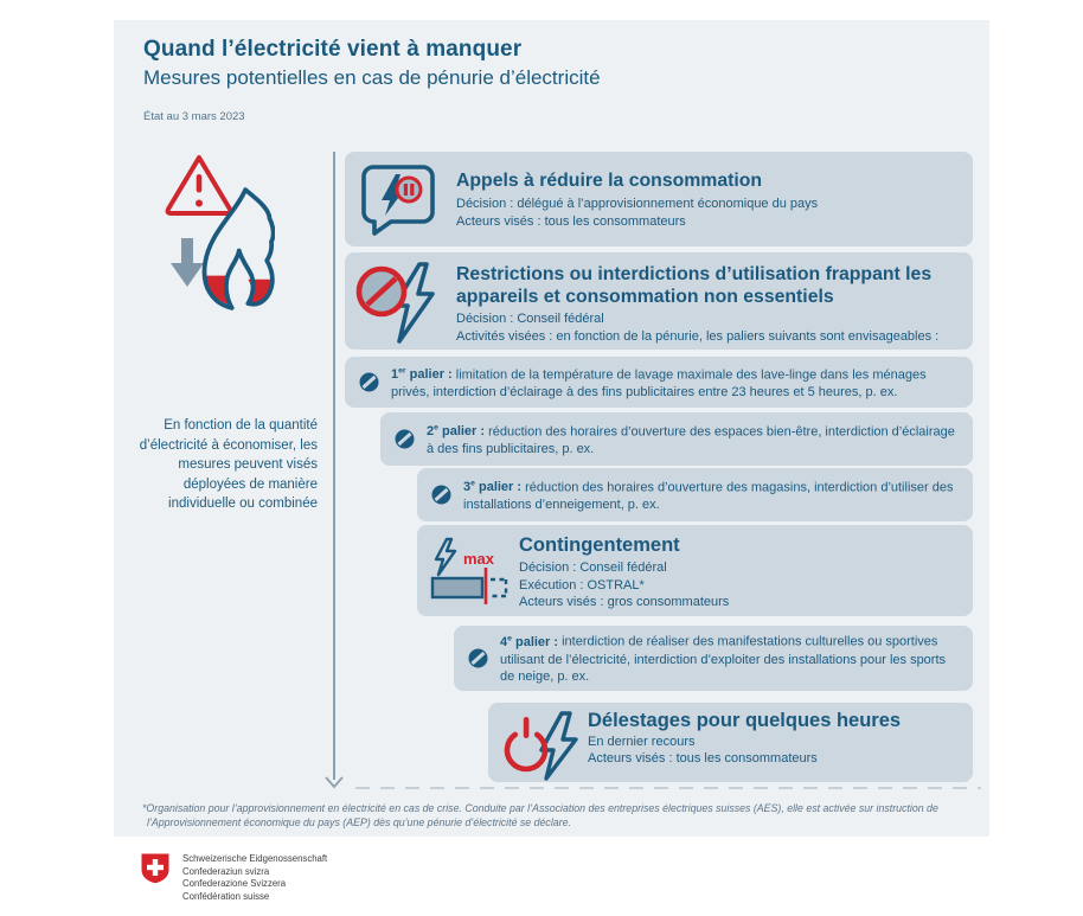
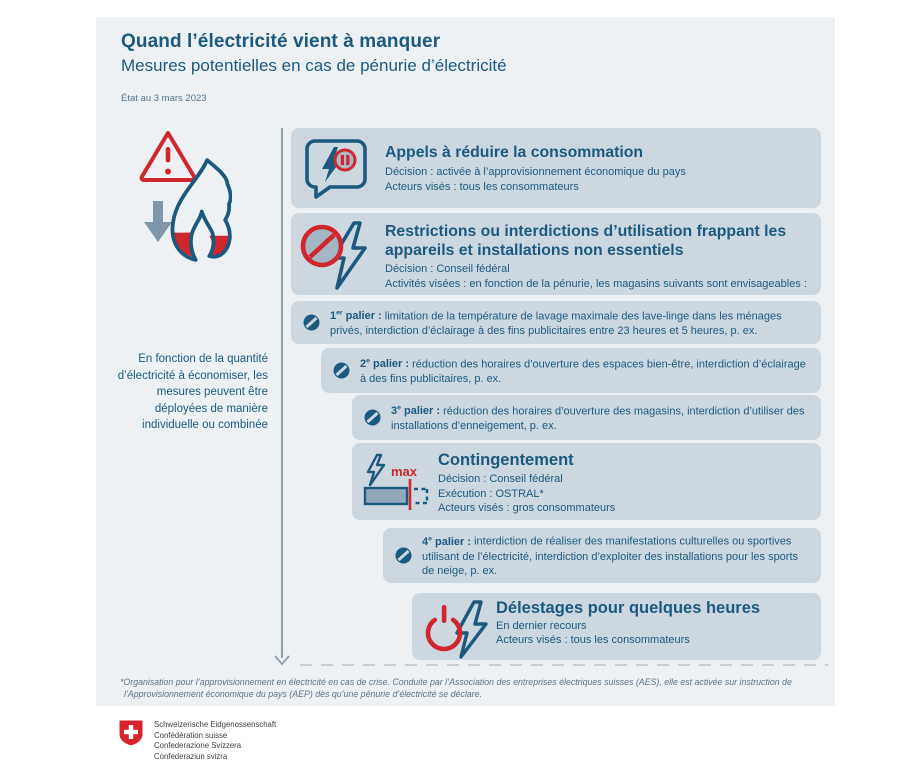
  Quand l’électricité vient à manquer
  Mesures potentielles en cas de pénurie d’électricité
  État au 3 mars 2023
- En fonction de la quantité d’électricité à économiser, les mesures peuvent visés déployées de manière individuelle ou combinée
+ En fonction de la quantité d’électricité à économiser, les mesures peuvent être déployées de manière individuelle ou combinée
  Appels à réduire la consommation
- Décision : délégué à l’approvisionnement économique du pays
+ Décision : activée à l’approvisionnement économique du pays
  Acteurs visés : tous les consommateurs
- Restrictions ou interdictions d’utilisation frappant les appareils et consommation non essentiels
+ Restrictions ou interdictions d’utilisation frappant les appareils et installations non essentiels
  Décision : Conseil fédéral
- Activités visées : en fonction de la pénurie, les paliers suivants sont envisageables :
+ Activités visées : en fonction de la pénurie, les magasins suivants sont envisageables :
  1 palier : limitation de la température de lavage maximale des lave-linge dans les ménages privés, interdiction d’éclairage à des fins publicitaires entre 23 heures et 5 heures, p. ex.
  2 palier : réduction des horaires d’ouverture des espaces bien-être, interdiction d’éclairage à des fins publicitaires, p. ex.
  3 palier : réduction des horaires d’ouverture des magasins, interdiction d’utiliser des installations d’enneigement, p. ex.
  max
  Contingentement
  Décision : Conseil fédéral
  Exécution : OSTRAL*
  Acteurs visés : gros consommateurs
  4 palier : interdiction de réaliser des manifestations culturelles ou sportives utilisant de l’électricité, interdiction d’exploiter des installations pour les sports de neige, p. ex.
  Délestages pour quelques heures
  En dernier recours
  Acteurs visés : tous les consommateurs
  *Organisation pour l’approvisionnement en électricité en cas de crise. Conduite par l’Association des entreprises électriques suisses (AES), elle est activée sur instruction de
  l’Approvisionnement économique du pays (AEP) dès qu’une pénurie d’électricité se déclare.
  Schweizerische Eidgenossenschaft
- Confederaziun svizra
+ Confédération suisse
  Confederazione Svizzera
- Confédération suisse
+ Confederaziun svizra
